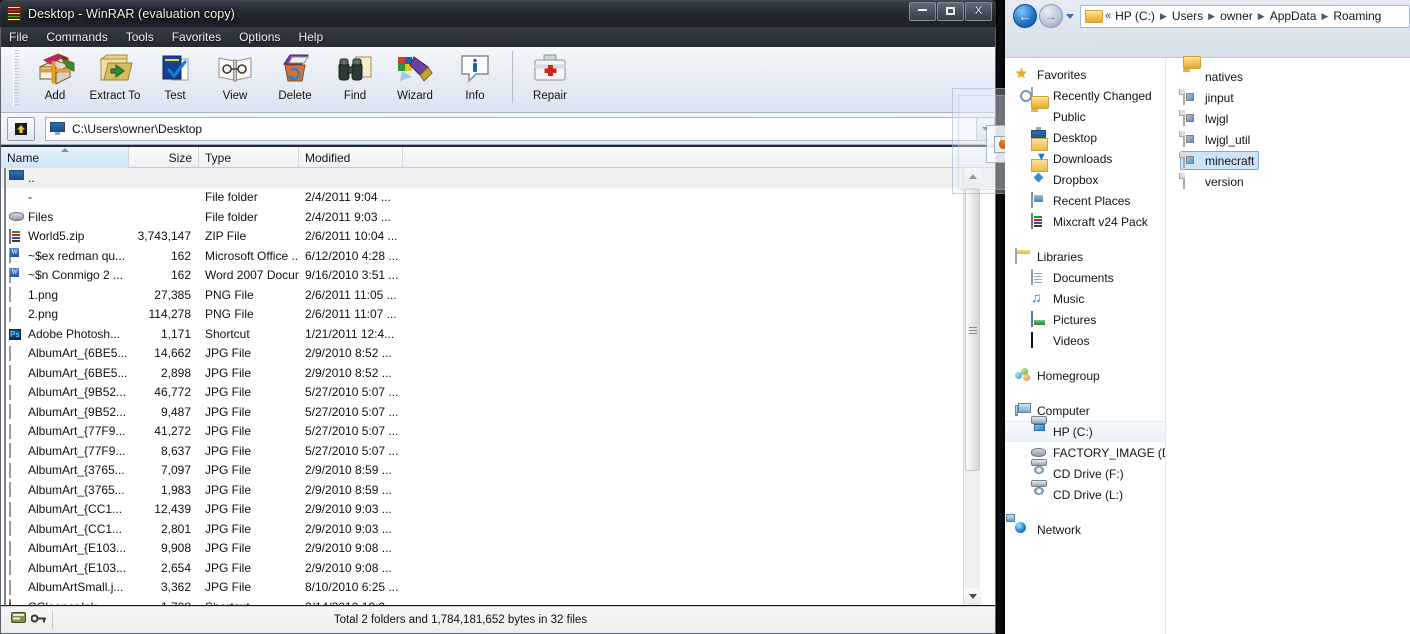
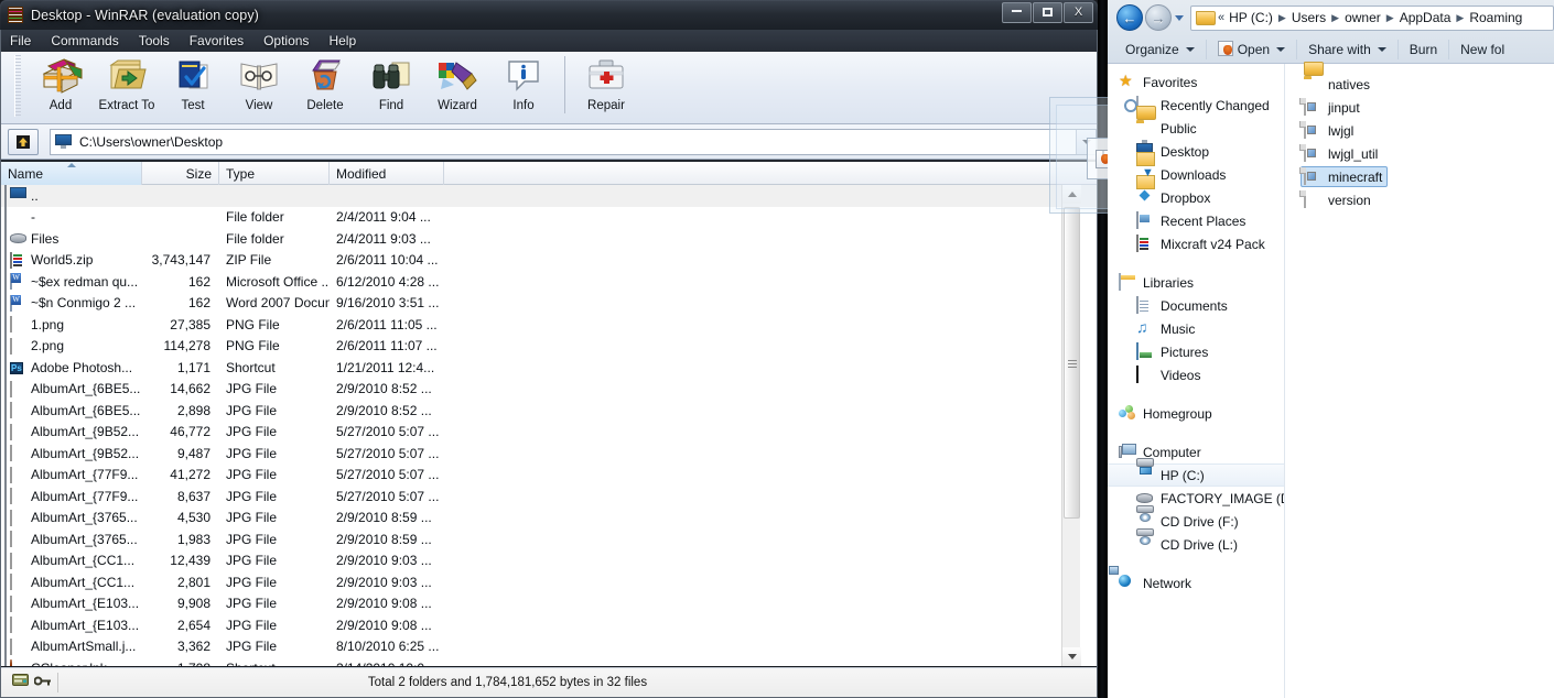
  Desktop - WinRAR (evaluation copy)
  X
  File
  Commands
  Tools
  Favorites
  Options
  Help
  Add
  Extract To
  Test
  View
  Delete
  Find
  Wizard
  Info
  Repair
  C:\Users\owner\Desktop
  Name
  Size
  Type
  Modified
  ..
  -
  File folder
  2/4/2011 9:04 ...
  Files
  File folder
  2/4/2011 9:03 ...
  World5.zip
  3,743,147
  ZIP File
  2/6/2011 10:04 ...
  W
  ~$ex redman qu...
  162
  Microsoft Office ..
  6/12/2010 4:28 ...
  W
  ~$n Conmigo 2 ...
  162
  Word 2007 Docu
  9/16/2010 3:51 ...
  1.png
  27,385
  PNG File
  2/6/2011 11:05 ...
  2.png
  114,278
  PNG File
  2/6/2011 11:07 ...
  Ps
  Adobe Photosh...
  1,171
  Shortcut
  1/21/2011 12:4...
  AlbumArt_{6BE5...
  14,662
  JPG File
  2/9/2010 8:52 ...
  AlbumArt_{6BE5...
  2,898
  JPG File
  2/9/2010 8:52 ...
  AlbumArt_{9B52...
  46,772
  JPG File
  5/27/2010 5:07 ...
  AlbumArt_{9B52...
  9,487
  JPG File
  5/27/2010 5:07 ...
  AlbumArt_{77F9...
  41,272
  JPG File
  5/27/2010 5:07 ...
  AlbumArt_{77F9...
  8,637
  JPG File
  5/27/2010 5:07 ...
  AlbumArt_{3765...
- 7,097
+ 4,530
  JPG File
  2/9/2010 8:59 ...
  AlbumArt_{3765...
  1,983
  JPG File
  2/9/2010 8:59 ...
  AlbumArt_{CC1...
  12,439
  JPG File
  2/9/2010 9:03 ...
  AlbumArt_{CC1...
  2,801
  JPG File
  2/9/2010 9:03 ...
  AlbumArt_{E103...
  9,908
  JPG File
  2/9/2010 9:08 ...
  AlbumArt_{E103...
  2,654
  JPG File
  2/9/2010 9:08 ...
  AlbumArtSmall.j...
  3,362
  JPG File
  8/10/2010 6:25 ...
  Total 2 folders and 1,784,181,652 bytes in 32 files
  ←
  →
  «
  HP (C:)
  ▶
  Users
  ▶
  owner
  ▶
  AppData
  ▶
  Roaming
+ Organize
+ Open
+ Share with
+ Burn
+ New fol
  ★
  Favorites
  Recently Changed
  Public
  Desktop
  ▼
  Downloads
  Dropbox
  Recent Places
  Mixcraft v24 Pack
  Libraries
  Documents
  ♫
  Music
  Pictures
  Videos
  Homegroup
  Computer
  HP (C:)
  FACTORY_IMAGE (
  CD Drive (F:)
  CD Drive (L:)
  Network
  natives
  jinput
  lwjgl
  lwjgl_util
  minecraft
  version
